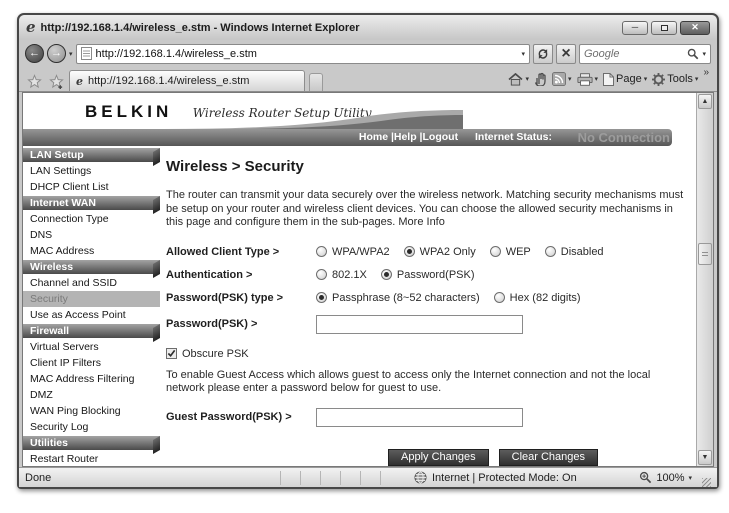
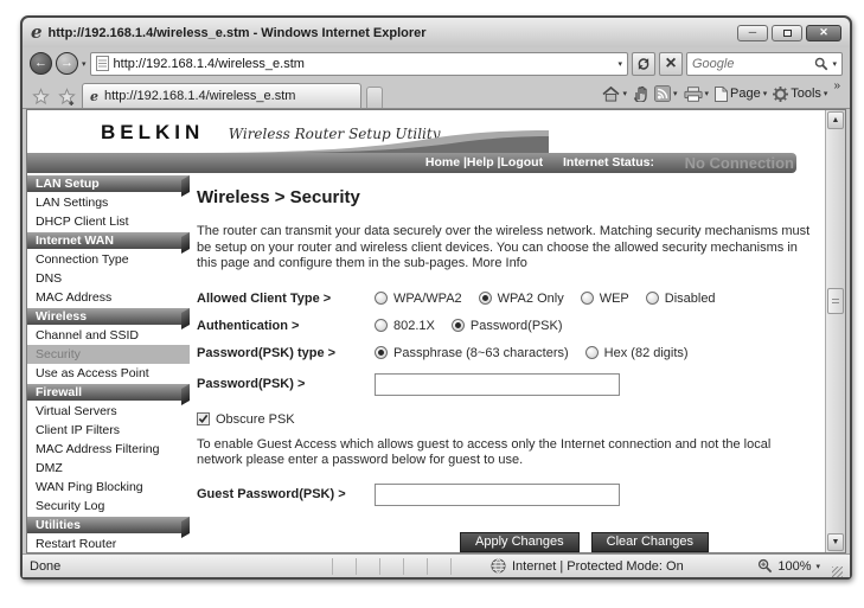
  e
  http://192.168.1.4/wireless_e.stm - Windows Internet Explorer
  ─
  ✕
  ←
  →
  http://192.168.1.4/wireless_e.stm
  ×
  Google
  e
  http://192.168.1.4/wireless_e.stm
  Page
  Tools
  »
  BELKIN Wireless Router Setup Utility
  Home |Help |Logout Internet Status:
  No Connection
  LAN Setup
  LAN Settings
  DHCP Client List
  Internet WAN
  Connection Type
  DNS
  MAC Address
  Wireless
  Channel and SSID
  Security
  Use as Access Point
  Firewall
  Virtual Servers
  Client IP Filters
  MAC Address Filtering
  DMZ
  WAN Ping Blocking
  Security Log
  Utilities
  Restart Router
  Wireless > Security
  The router can transmit your data securely over the wireless network. Matching security mechanisms must be setup on your router and wireless client devices. You can choose the allowed security mechanisms in this page and configure them in the sub-pages. More Info
  Allowed Client Type >
  WPA/WPA2
  WPA2 Only
  WEP
  Disabled
  Authentication >
  802.1X
  Password(PSK)
  Password(PSK) type >
- Passphrase (8~52 characters)
+ Passphrase (8~63 characters)
  Hex (82 digits)
  Password(PSK) >
  Obscure PSK
  To enable Guest Access which allows guest to access only the Internet connection and not the local network please enter a password below for guest to use.
  Guest Password(PSK) >
  Apply Changes
  Clear Changes
  Done
  Internet | Protected Mode: On
  100%
